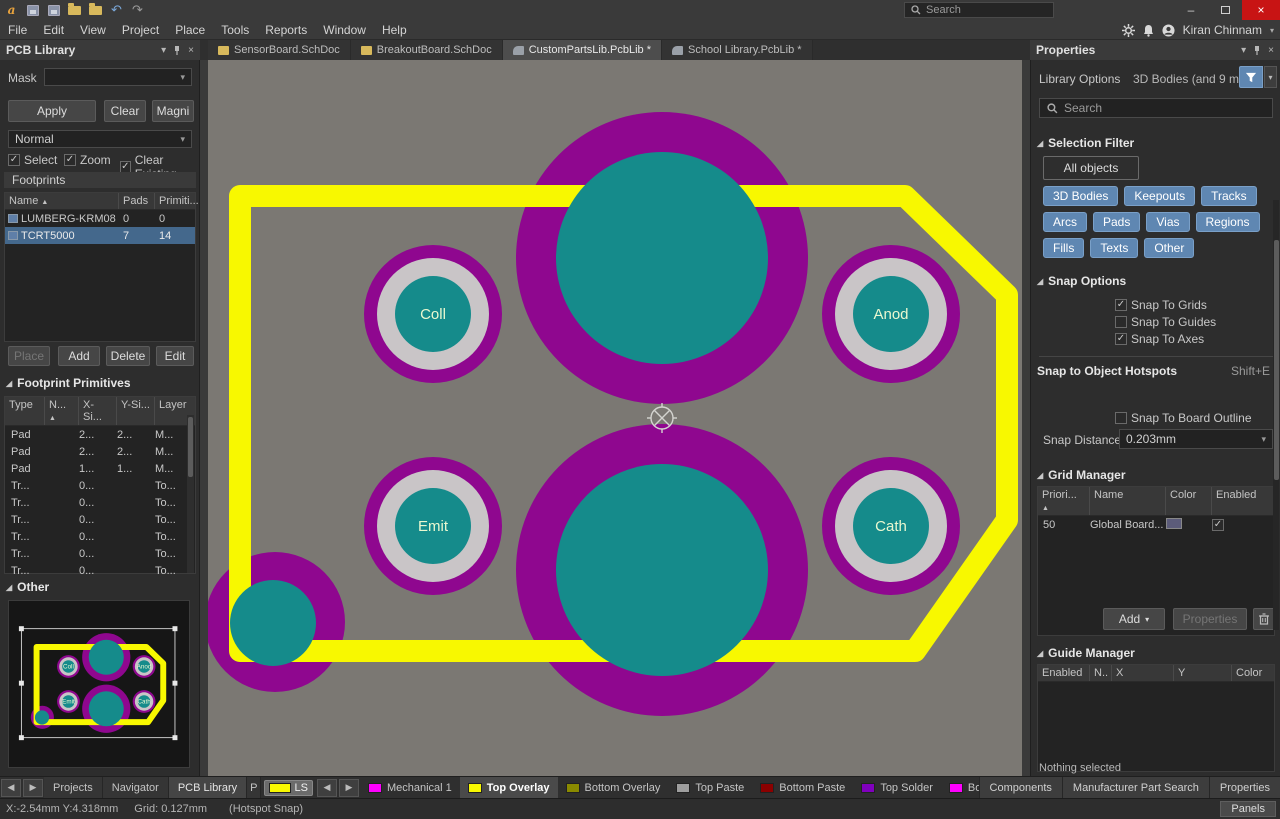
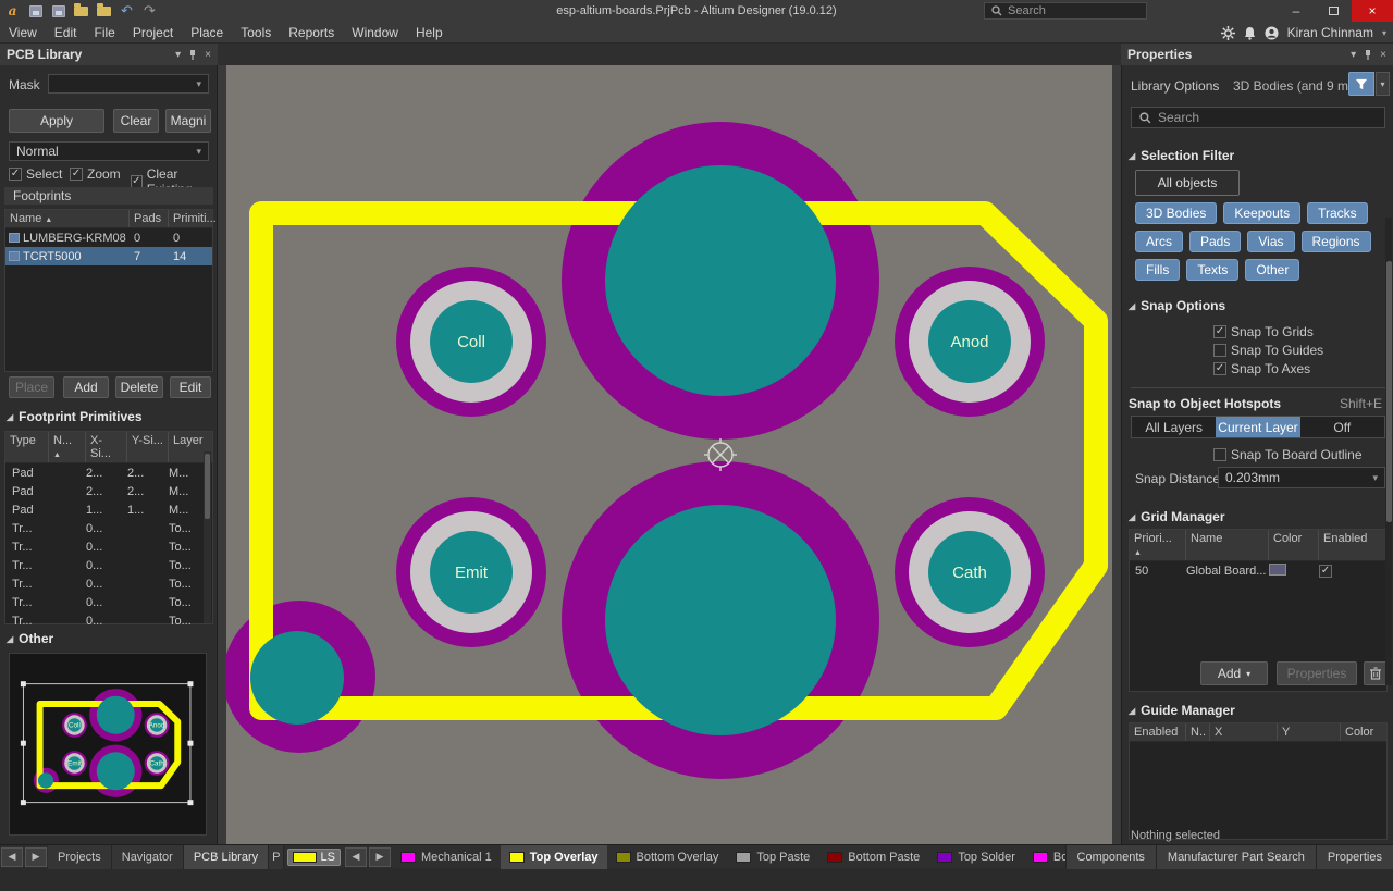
  a
  ↶
  ↷
+ esp-altium-boards.PrjPcb - Altium Designer (19.0.12)
  Search
  –
  ×
- File
+ View
  Edit
- View
+ File
  Project
  Place
  Tools
  Reports
  Window
  Help
  Kiran Chinnam
  ▾
  PCB Library
  ▾
  ×
- SensorBoard.SchDoc
- BreakoutBoard.SchDoc
- CustomPartsLib.PcbLib *
- School Library.PcbLib *
  Properties
  ▾
  ×
  Mask
  ▾
  Apply
  Clear
  Magni
  Normal
  ▾
  ✓
  Select
  ✓
  Zoom
  ✓
  Footprints
  Name
  Pads
  Primiti...
  LUMBERG-KRM08
  0
  0
  TCRT5000
  7
  14
  Place
  Add
  Delete
  Edit
  ◢
  Footprint Primitives
  Type
  N...
  X-Si...
  Y-Si...
  Layer
  Pad
  2...
  2...
  M...
  Pad
  2...
  2...
  M...
  Pad
  1...
  1...
  M...
  Tr...
  0...
  To...
  Tr...
  0...
  To...
  Tr...
  0...
  To...
  Tr...
  0...
  To...
  Tr...
  0...
  To...
  Tr...
  0...
  To...
  ◢
  Other
  Coll
  Anod
  Emit
  Cath
  Library Options
  3D Bodies (and 9 m
  ▾
  Search
  ◢
  Selection Filter
  All objects
  3D Bodies
  Keepouts
  Tracks
  Arcs
  Pads
  Vias
  Regions
  Fills
  Texts
  Other
  ◢
  Snap Options
  ✓
  Snap To Grids
  Snap To Guides
  ✓
  Snap To Axes
  Snap to Object Hotspots
  Shift+E
+ All Layers
+ Current Layer
+ Off
  Snap To Board Outline
  Snap Distance
  0.203mm
  ▾
  ◢
  Grid Manager
  Priori...
  Name
  Color
  Enabled
  50
  Global Board...
  ✓
  Add
  ▾
  Properties
  ◢
  Guide Manager
  Enabled
  N..
  X
  Y
  Color
  Nothing selected
  ◀
  ▶
  Projects
  Navigator
  PCB Library
  P
  LS
  ◀
  ▶
  Mechanical 1
  Top Overlay
  Bottom Overlay
  Top Paste
  Bottom Paste
  Top Solder
  Components
  Manufacturer Part Search
  Properties
- X:-2.54mm Y:4.318mm
- Grid: 0.127mm
- (Hotspot Snap)
- Panels
